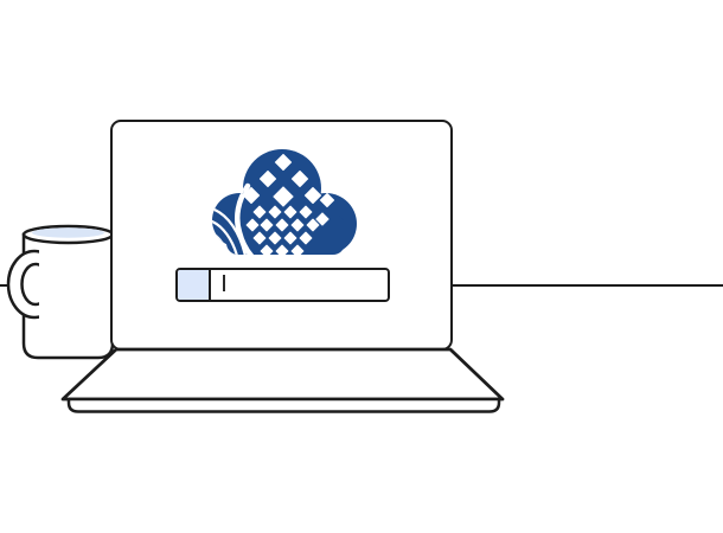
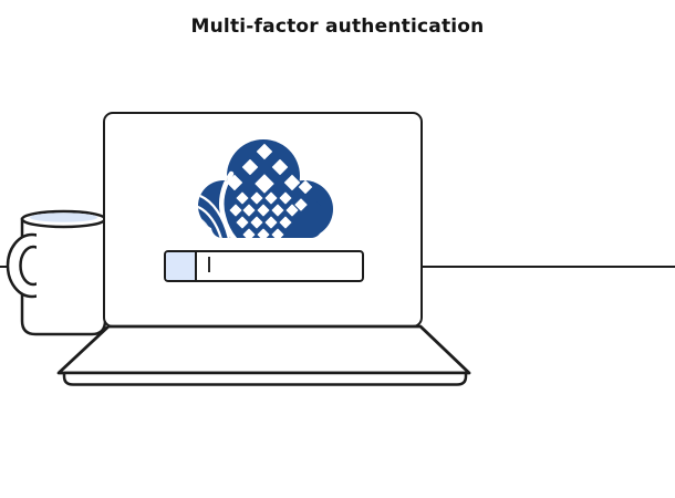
+ Multi-factor authentication
